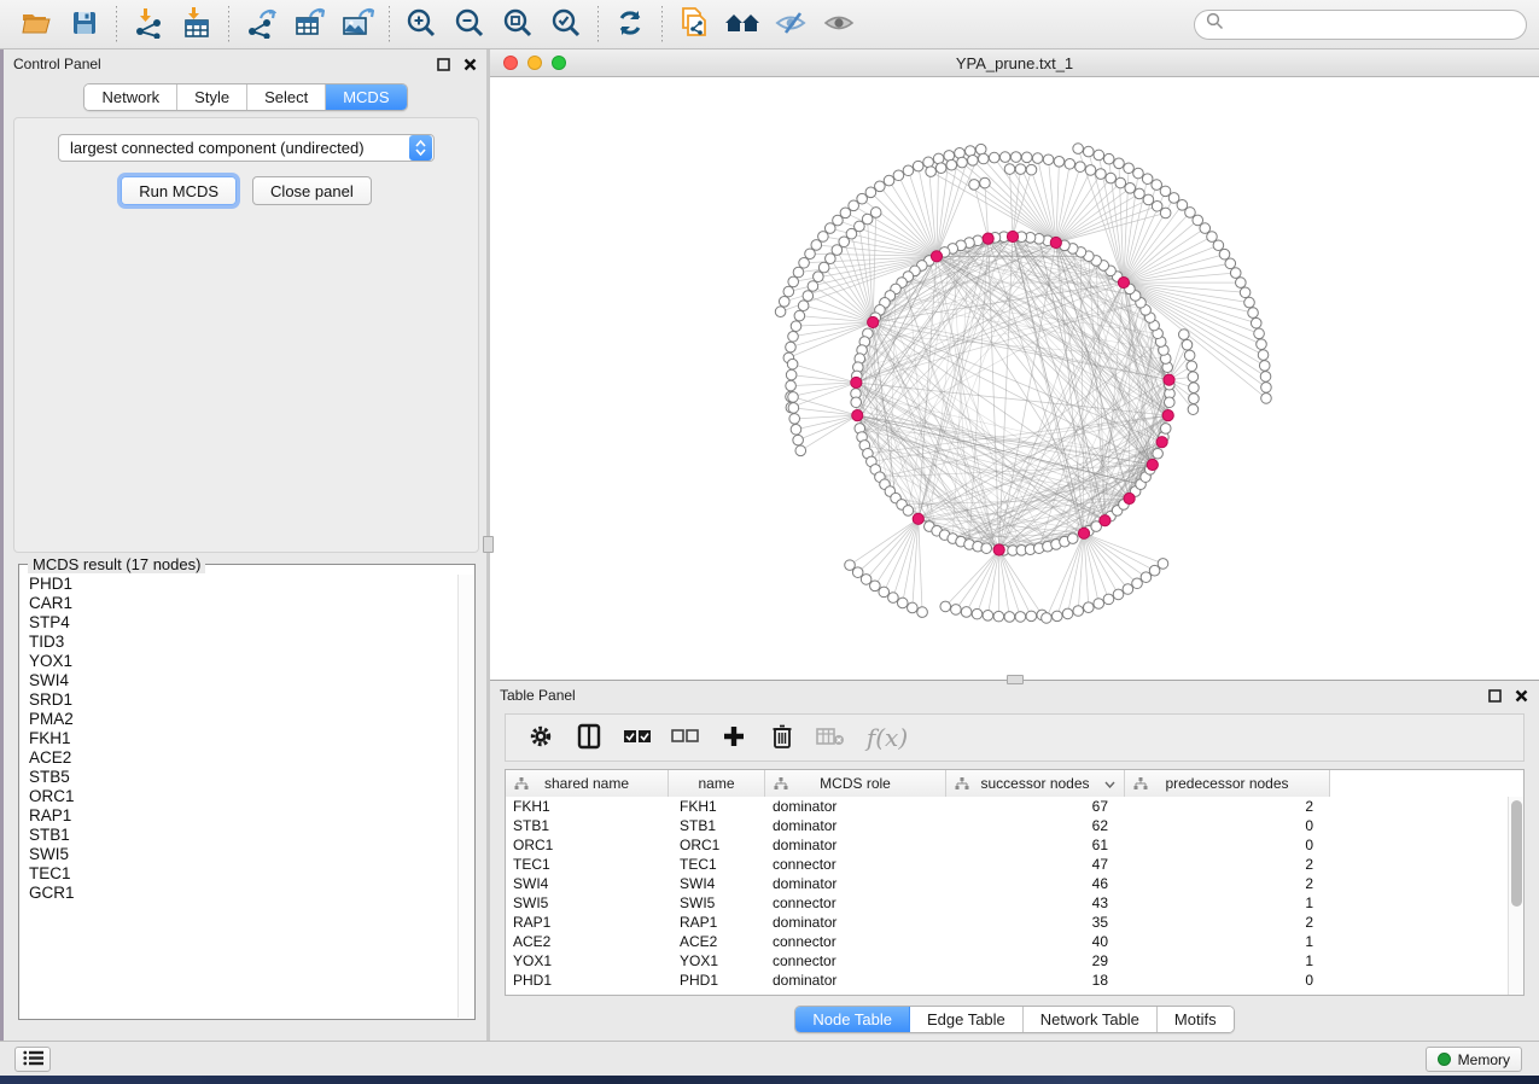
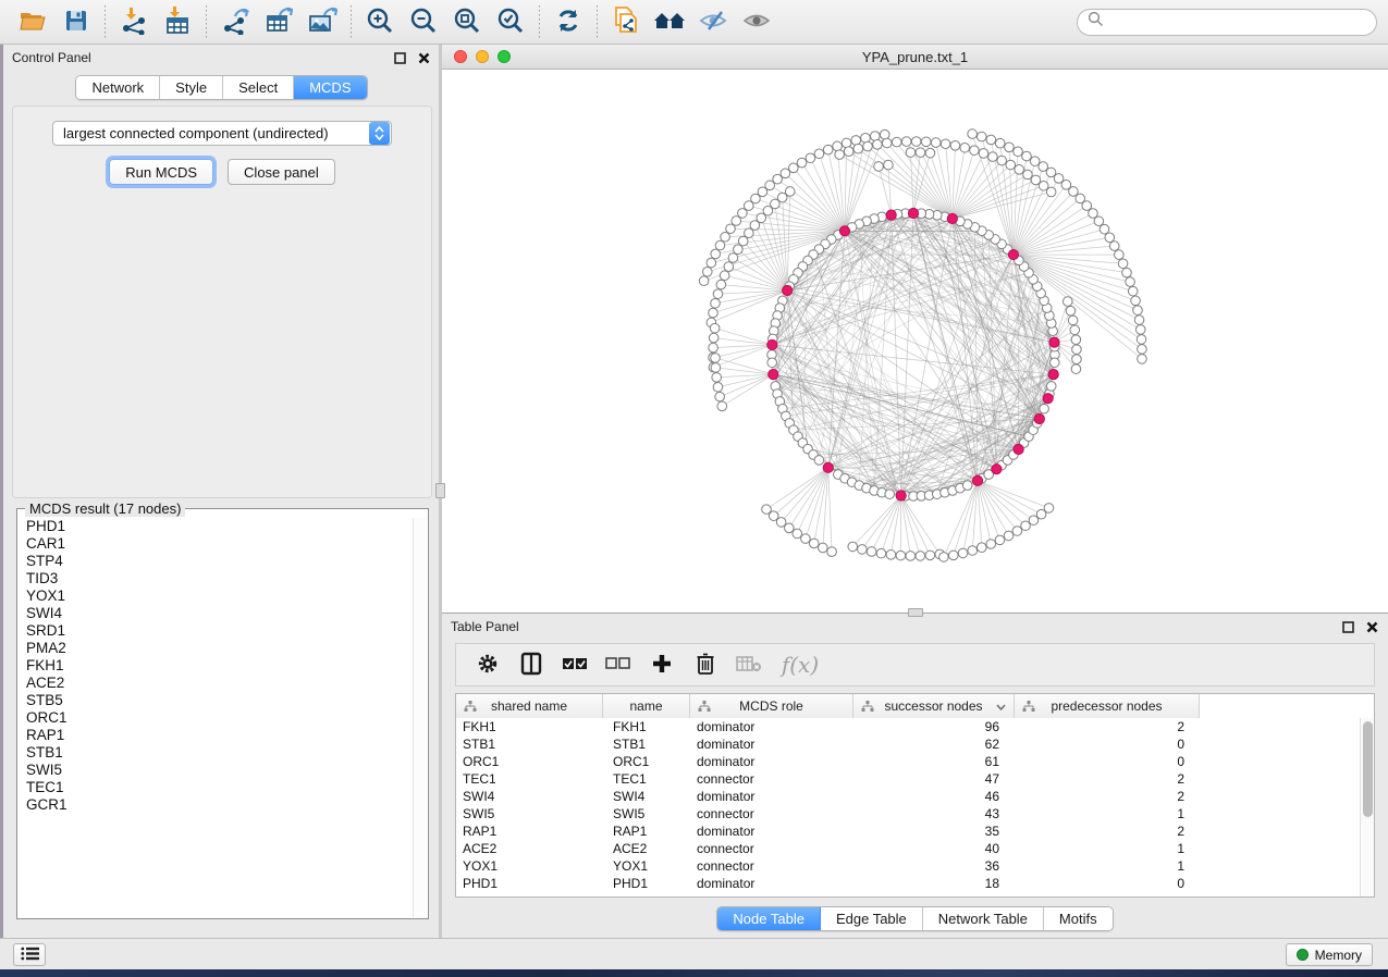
  Control Panel
  Network
  Style
  Select
  MCDS
  largest connected component (undirected)
  Run MCDS
  Close panel
  MCDS result (17 nodes)
  PHD1
  CAR1
  STP4
  TID3
  YOX1
  SWI4
  SRD1
  PMA2
  FKH1
  ACE2
  STB5
  ORC1
  RAP1
  STB1
  SWI5
  TEC1
  GCR1
  YPA_prune.txt_1
  Table Panel
  f(x)
  shared name
  name
  MCDS role
  successor nodes
  predecessor nodes
  FKH1
  FKH1
  dominator
- 67
+ 96
  2
  STB1
  STB1
  dominator
  62
  0
  ORC1
  ORC1
  dominator
  61
  0
  TEC1
  TEC1
  connector
  47
  2
  SWI4
  SWI4
  dominator
  46
  2
  SWI5
  SWI5
  connector
  43
  1
  RAP1
  RAP1
  dominator
  35
  2
  ACE2
  ACE2
  connector
  40
  1
  YOX1
  YOX1
  connector
- 29
+ 36
  1
  PHD1
  PHD1
  dominator
  18
  0
  Node Table
  Edge Table
  Network Table
  Motifs
  Memory
